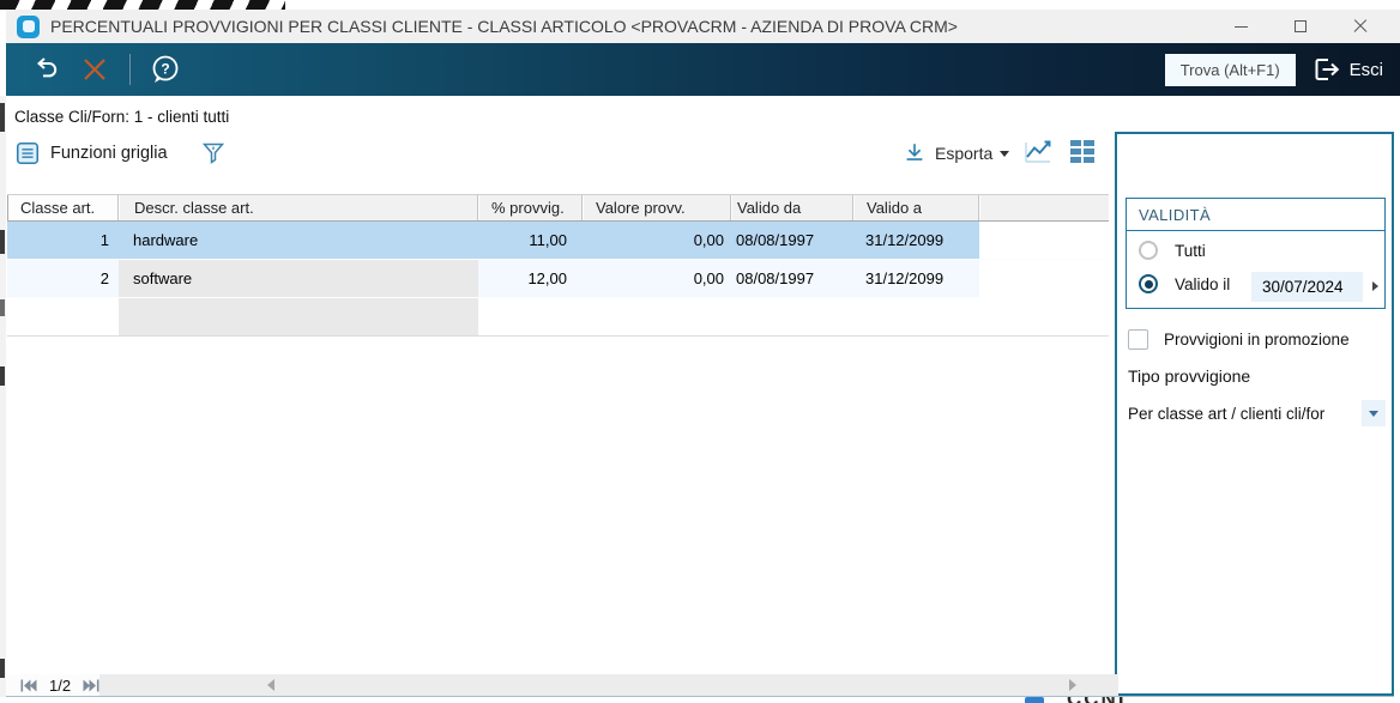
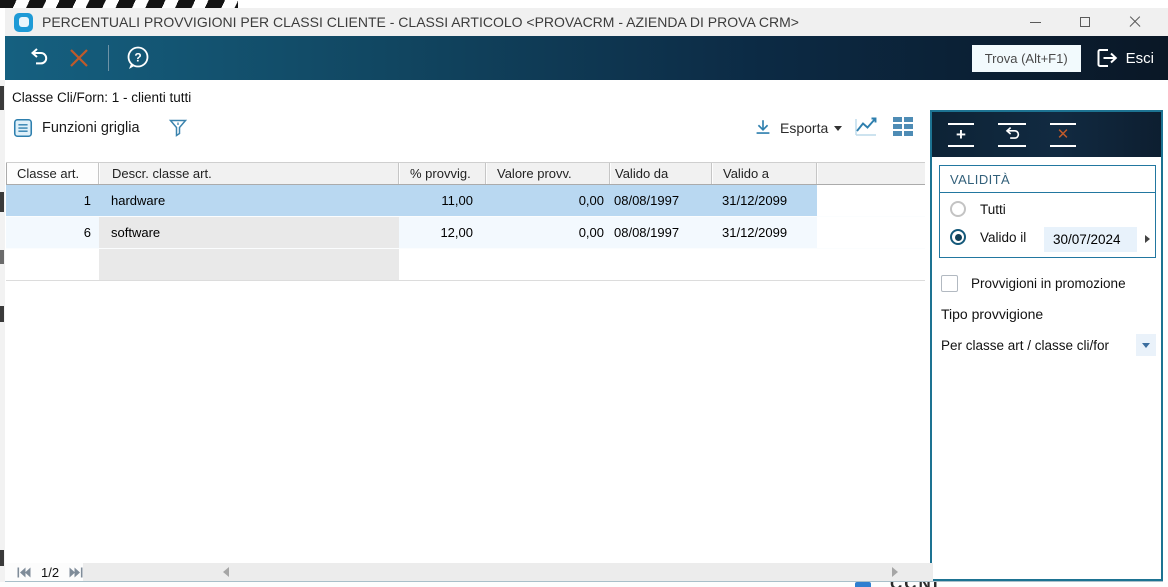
  PERCENTUALI PROVVIGIONI PER CLASSI CLIENTE - CLASSI ARTICOLO <PROVACRM - AZIENDA DI PROVA CRM>
  ?
  Trova (Alt+F1)
  Esci
  Classe Cli/Forn: 1 - clienti tutti
  Funzioni griglia
  Esporta
  Classe art.
  Descr. classe art.
  % provvig.
  Valore provv.
  Valido da
  Valido a
  1
  hardware
  11,00
  0,00
  08/08/1997
  31/12/2099
- 2
+ 6
  software
  12,00
  0,00
  08/08/1997
  31/12/2099
+ +
+ ✕
  VALIDITÀ
  Tutti
  Valido il
  30/07/2024
  Provvigioni in promozione
  Tipo provvigione
- Per classe art / clienti cli/for
+ Per classe art / classe cli/for
  1/2
  CCNL
